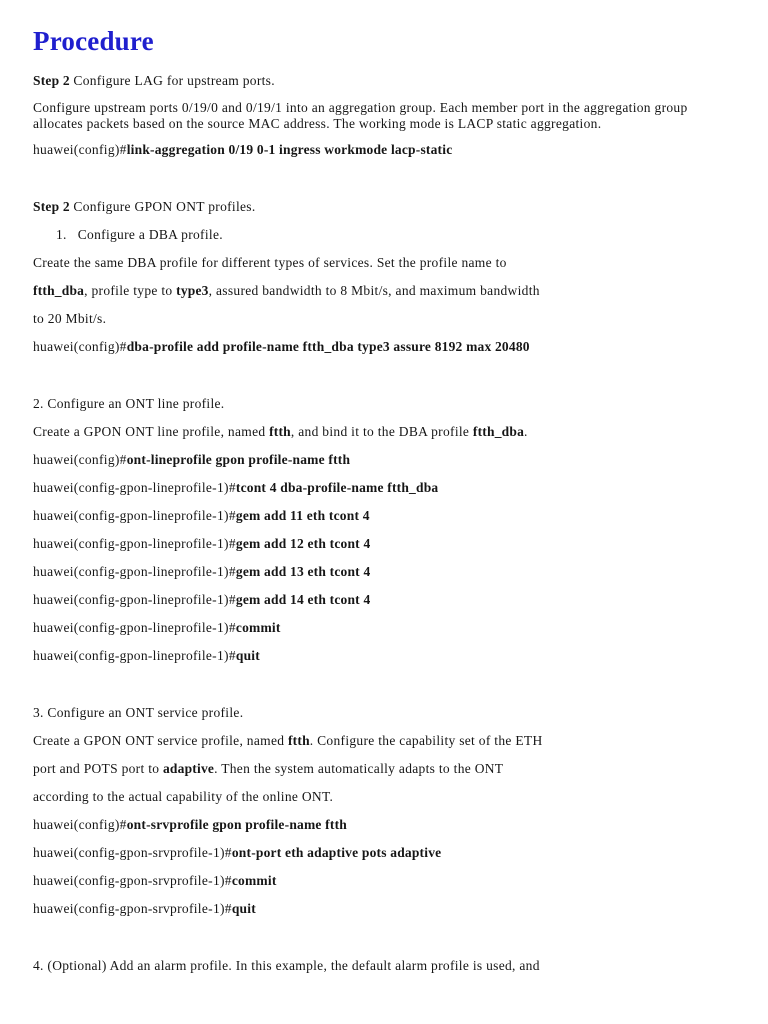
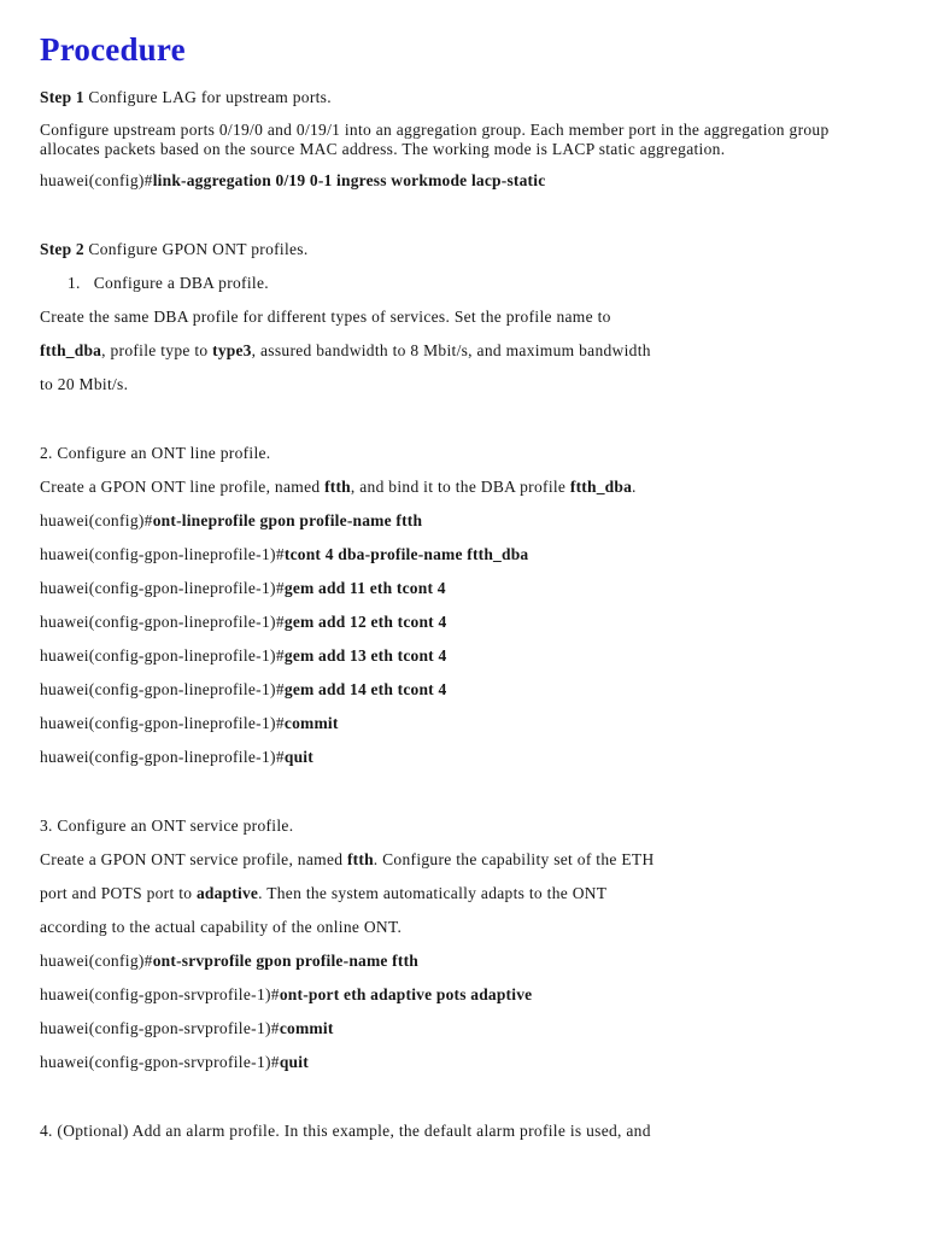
  Procedure
- Step 2 Configure LAG for upstream ports.
+ Step 1 Configure LAG for upstream ports.
  Configure upstream ports 0/19/0 and 0/19/1 into an aggregation group. Each member port in the aggregation group allocates packets based on the source MAC address. The working mode is LACP static aggregation.
  huawei(config)#link-aggregation 0/19 0-1 ingress workmode lacp-static
  Step 2 Configure GPON ONT profiles.
  1. Configure a DBA profile.
  Create the same DBA profile for different types of services. Set the profile name to
  ftth_dba, profile type to type3, assured bandwidth to 8 Mbit/s, and maximum bandwidth
  to 20 Mbit/s.
- huawei(config)#dba-profile add profile-name ftth_dba type3 assure 8192 max 20480
  2. Configure an ONT line profile.
  Create a GPON ONT line profile, named ftth, and bind it to the DBA profile ftth_dba.
  huawei(config)#ont-lineprofile gpon profile-name ftth
  huawei(config-gpon-lineprofile-1)#tcont 4 dba-profile-name ftth_dba
  huawei(config-gpon-lineprofile-1)#gem add 11 eth tcont 4
  huawei(config-gpon-lineprofile-1)#gem add 12 eth tcont 4
  huawei(config-gpon-lineprofile-1)#gem add 13 eth tcont 4
  huawei(config-gpon-lineprofile-1)#gem add 14 eth tcont 4
  huawei(config-gpon-lineprofile-1)#commit
  huawei(config-gpon-lineprofile-1)#quit
  3. Configure an ONT service profile.
  Create a GPON ONT service profile, named ftth. Configure the capability set of the ETH
  port and POTS port to adaptive. Then the system automatically adapts to the ONT
  according to the actual capability of the online ONT.
  huawei(config)#ont-srvprofile gpon profile-name ftth
  huawei(config-gpon-srvprofile-1)#ont-port eth adaptive pots adaptive
  huawei(config-gpon-srvprofile-1)#commit
  huawei(config-gpon-srvprofile-1)#quit
  4. (Optional) Add an alarm profile. In this example, the default alarm profile is used, and
